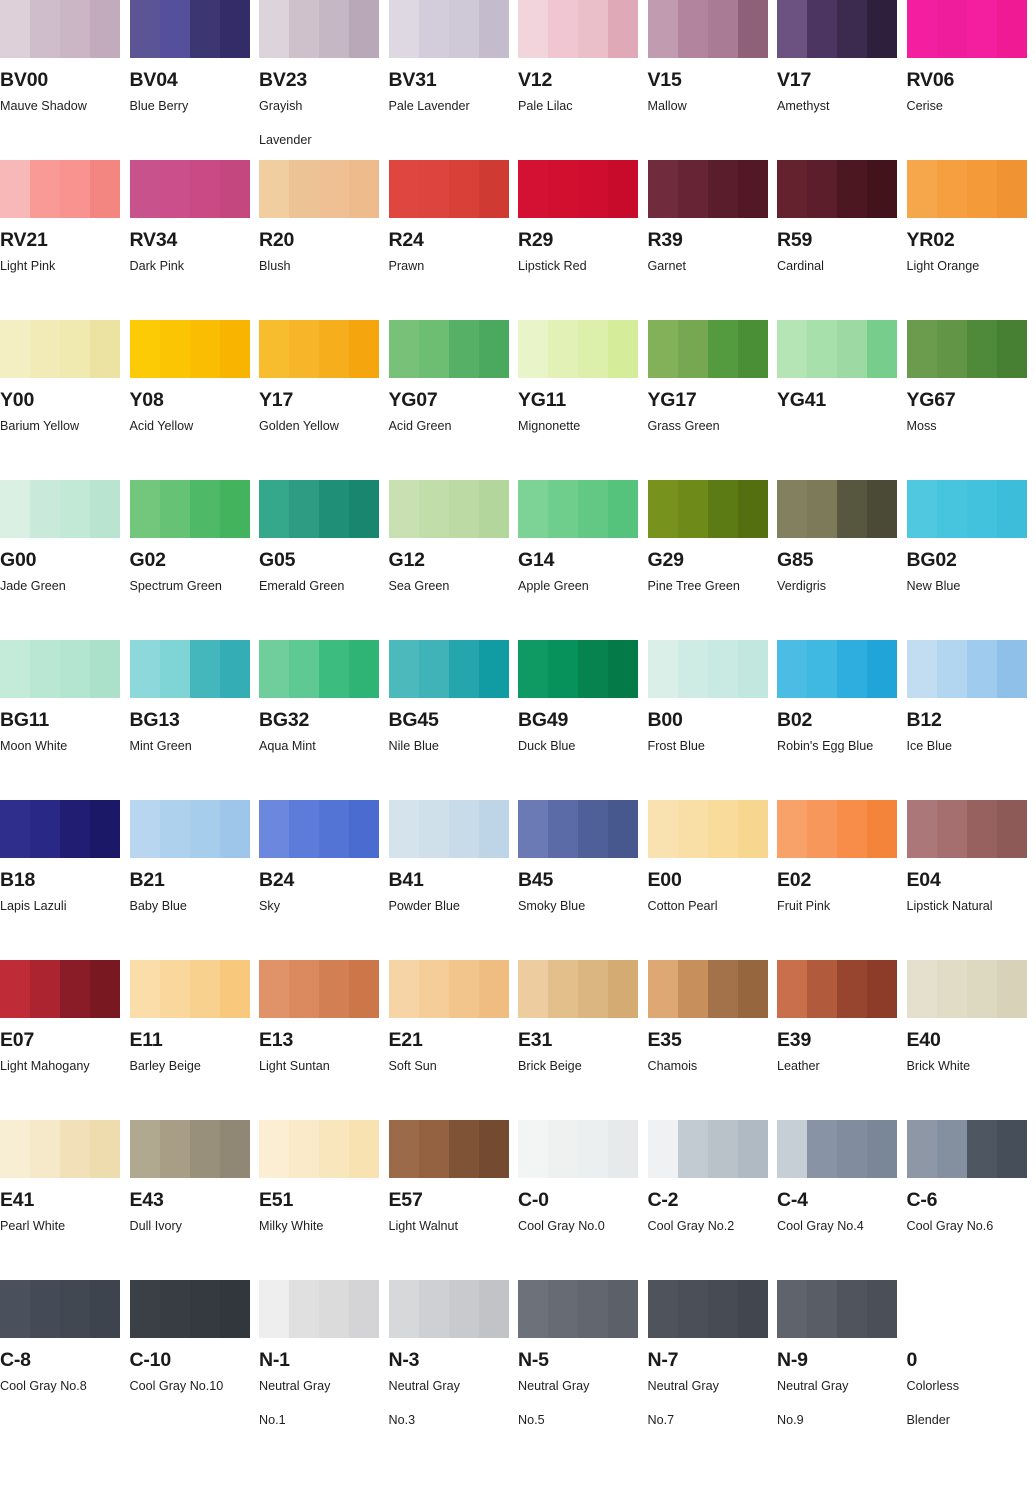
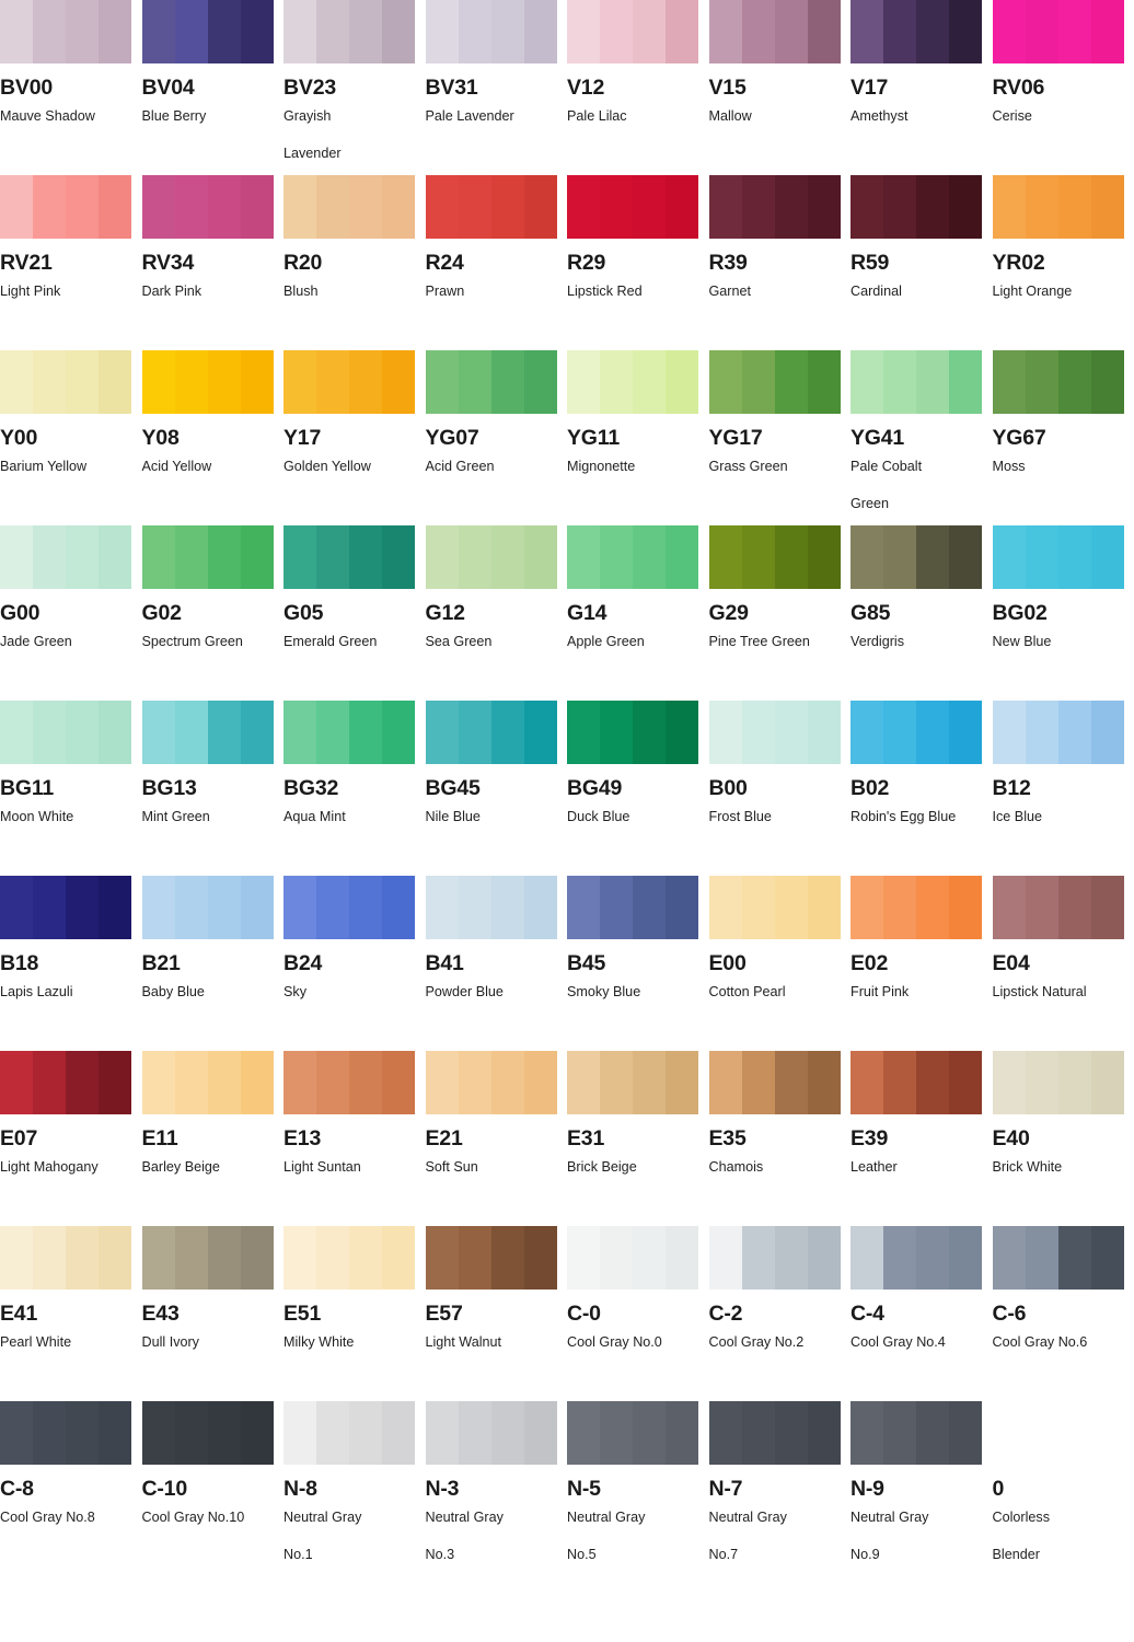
  BV00
  Mauve Shadow
  BV04
  Blue Berry
  BV23
  Grayish
  Lavender
  BV31
  Pale Lavender
  V12
  Pale Lilac
  V15
  Mallow
  V17
  Amethyst
  RV06
  Cerise
  RV21
  Light Pink
  RV34
  Dark Pink
  R20
  Blush
  R24
  Prawn
  R29
  Lipstick Red
  R39
  Garnet
  R59
  Cardinal
  YR02
  Light Orange
  Y00
  Barium Yellow
  Y08
  Acid Yellow
  Y17
  Golden Yellow
  YG07
  Acid Green
  YG11
  Mignonette
  YG17
  Grass Green
  YG41
+ Pale Cobalt
+ Green
  YG67
  Moss
  G00
  Jade Green
  G02
  Spectrum Green
  G05
  Emerald Green
  G12
  Sea Green
  G14
  Apple Green
  G29
  Pine Tree Green
  G85
  Verdigris
  BG02
  New Blue
  BG11
  Moon White
  BG13
  Mint Green
  BG32
  Aqua Mint
  BG45
  Nile Blue
  BG49
  Duck Blue
  B00
  Frost Blue
  B02
  Robin's Egg Blue
  B12
  Ice Blue
  B18
  Lapis Lazuli
  B21
  Baby Blue
  B24
  Sky
  B41
  Powder Blue
  B45
  Smoky Blue
  E00
  Cotton Pearl
  E02
  Fruit Pink
  E04
  Lipstick Natural
  E07
  Light Mahogany
  E11
  Barley Beige
  E13
  Light Suntan
  E21
  Soft Sun
  E31
  Brick Beige
  E35
  Chamois
  E39
  Leather
  E40
  Brick White
  E41
  Pearl White
  E43
  Dull Ivory
  E51
  Milky White
  E57
  Light Walnut
  C-0
  Cool Gray No.0
  C-2
  Cool Gray No.2
  C-4
  Cool Gray No.4
  C-6
  Cool Gray No.6
  C-8
  Cool Gray No.8
  C-10
  Cool Gray No.10
- N-1
+ N-8
  Neutral Gray
  No.1
  N-3
  Neutral Gray
  No.3
  N-5
  Neutral Gray
  No.5
  N-7
  Neutral Gray
  No.7
  N-9
  Neutral Gray
  No.9
  0
  Colorless
  Blender
